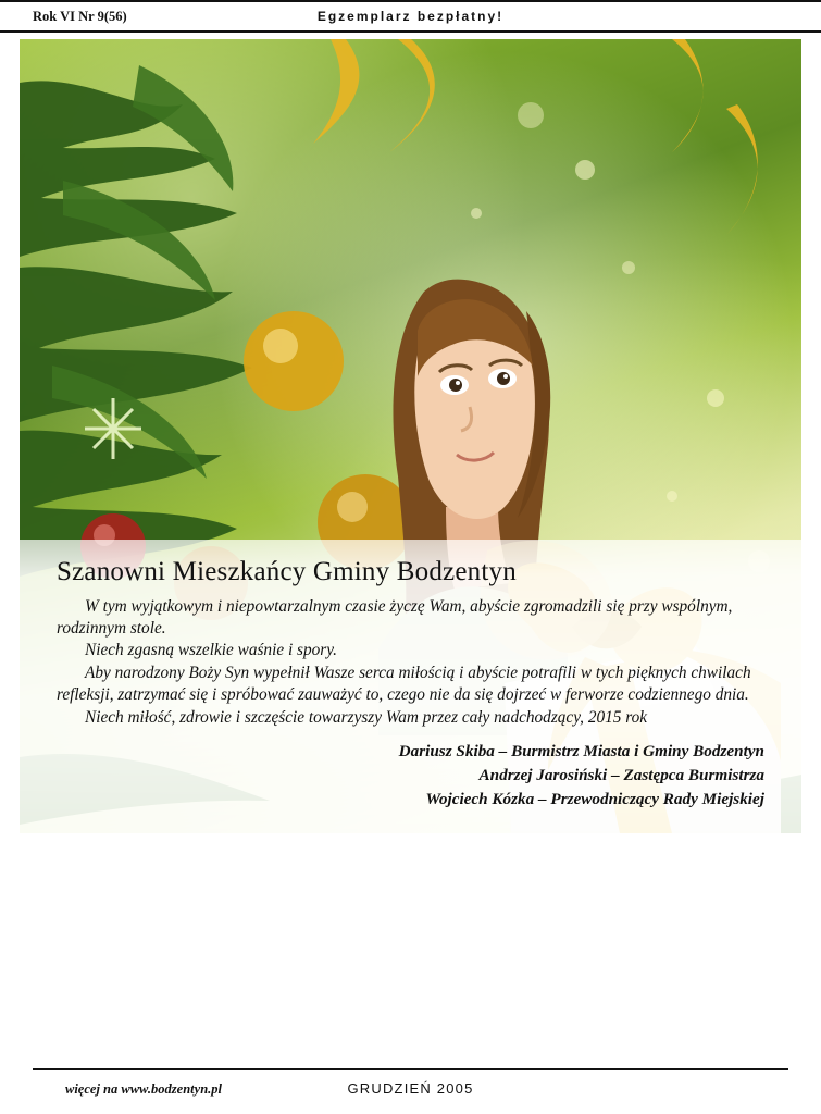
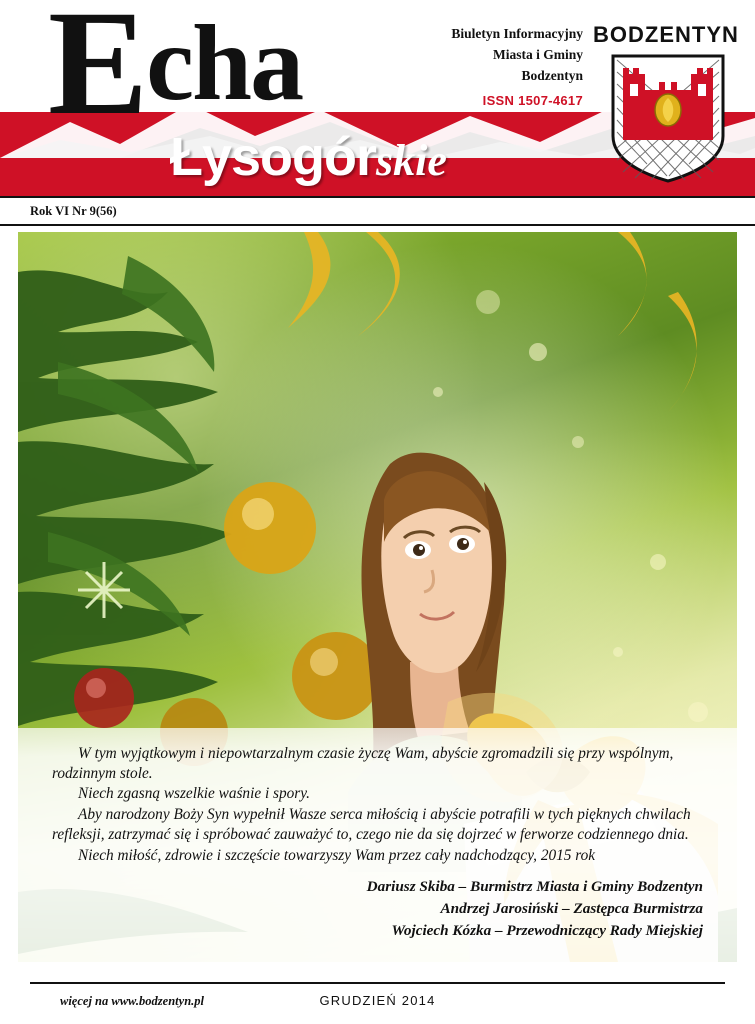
+ Echa
+ Łysogórskie
+ Biuletyn Informacyjny
+ Miasta i Gminy
+ Bodzentyn
+ ISSN 1507-4617
+ BODZENTYN
  Rok VI Nr 9(56)
- Egzemplarz bezpłatny!
- Szanowni Mieszkańcy Gminy Bodzentyn
  W tym wyjątkowym i niepowtarzalnym czasie życzę Wam, abyście zgromadzili się przy wspólnym, rodzinnym stole.
  Niech zgasną wszelkie waśnie i spory.
  Aby narodzony Boży Syn wypełnił Wasze serca miłością i abyście potrafili w tych pięknych chwilach refleksji, zatrzymać się i spróbować zauważyć to, czego nie da się dojrzeć w ferworze codziennego dnia.
  Niech miłość, zdrowie i szczęście towarzyszy Wam przez cały nadchodzący, 2015 rok
  Dariusz Skiba – Burmistrz Miasta i Gminy Bodzentyn
  Andrzej Jarosiński – Zastępca Burmistrza
  Wojciech Kózka – Przewodniczący Rady Miejskiej
  więcej na www.bodzentyn.pl
- GRUDZIEŃ 2005
+ GRUDZIEŃ 2014
